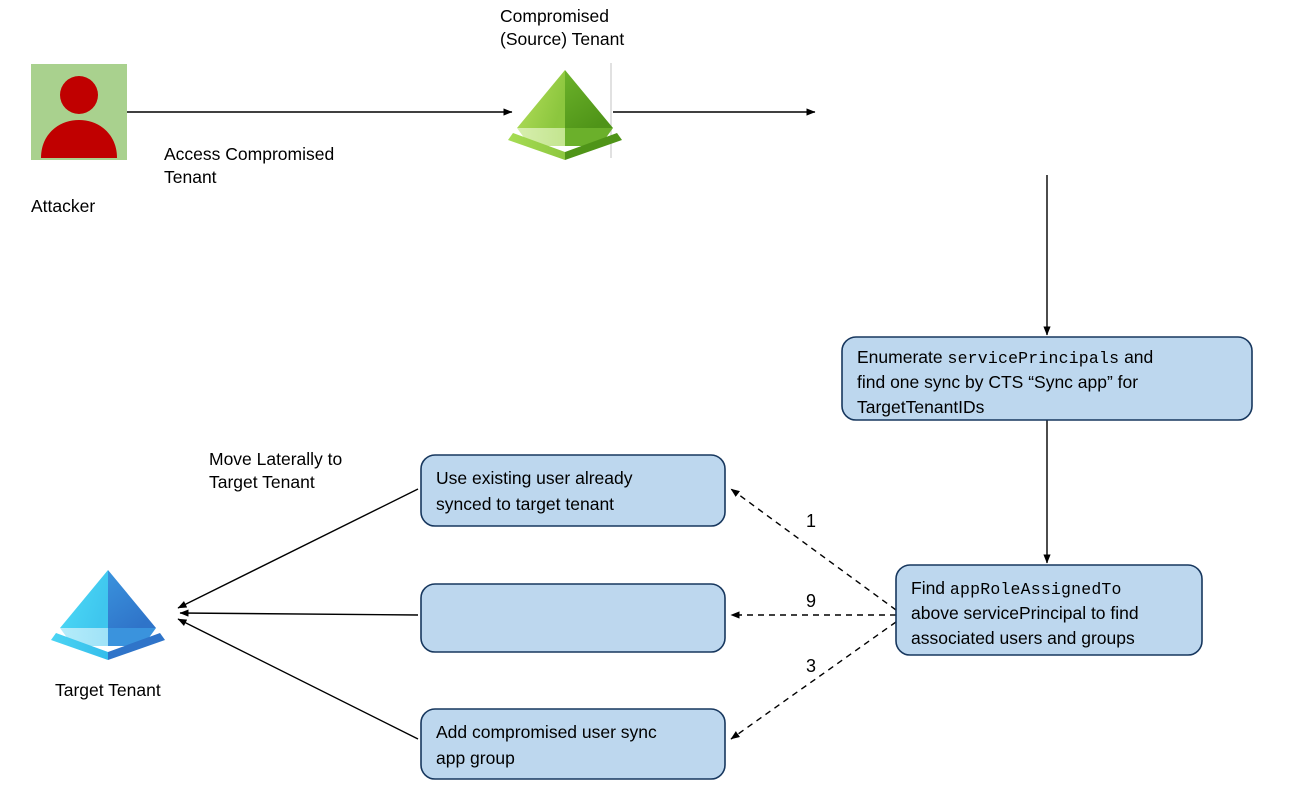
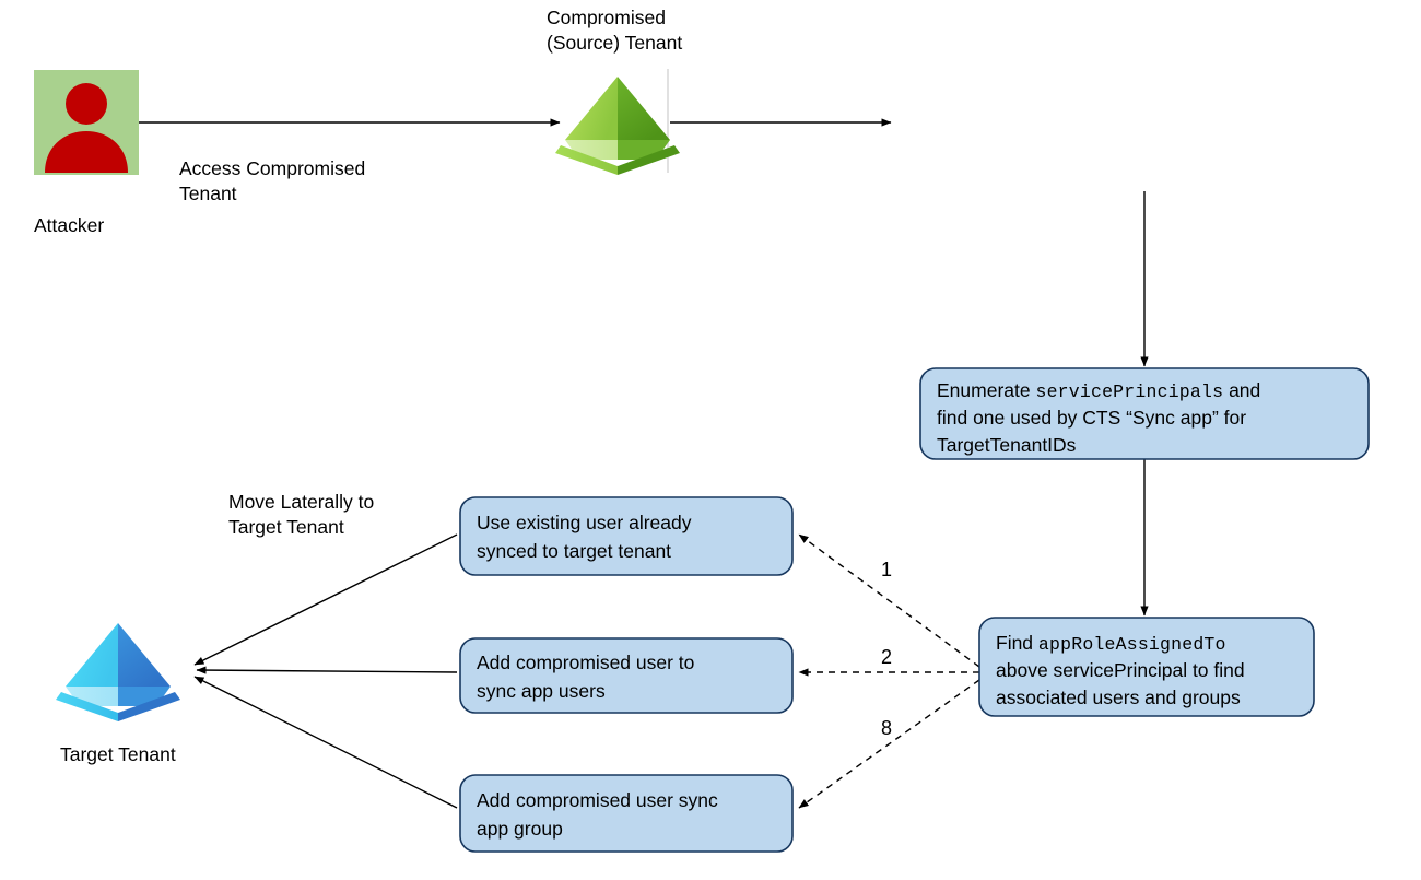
  Attacker
  Compromised
  (Source) Tenant
  Target Tenant
  Access Compromised
  Tenant
  Move Laterally to
  Target Tenant
  1
- 9
+ 2
- 3
+ 8
- Enumerate servicePrincipals and find one sync by CTS “Sync app” for TargetTenantIDs
+ Enumerate servicePrincipals and find one used by CTS “Sync app” for TargetTenantIDs
  Find appRoleAssignedTo above servicePrincipal to find associated users and groups
  Use existing user already synced to target tenant
+ Add compromised user to sync app users
  Add compromised user sync app group
